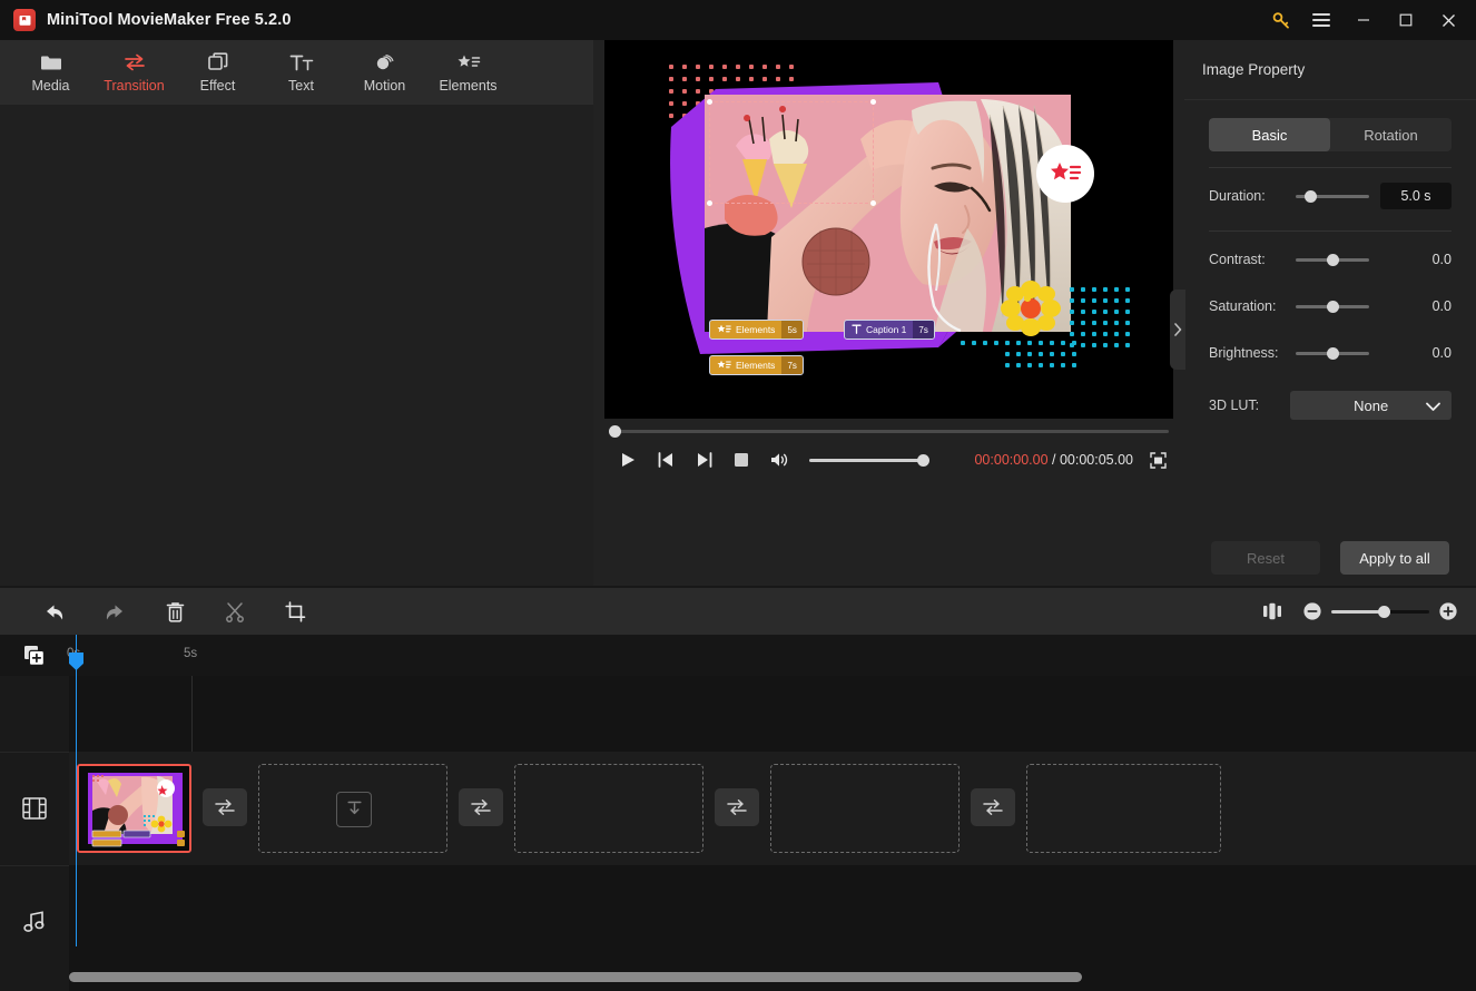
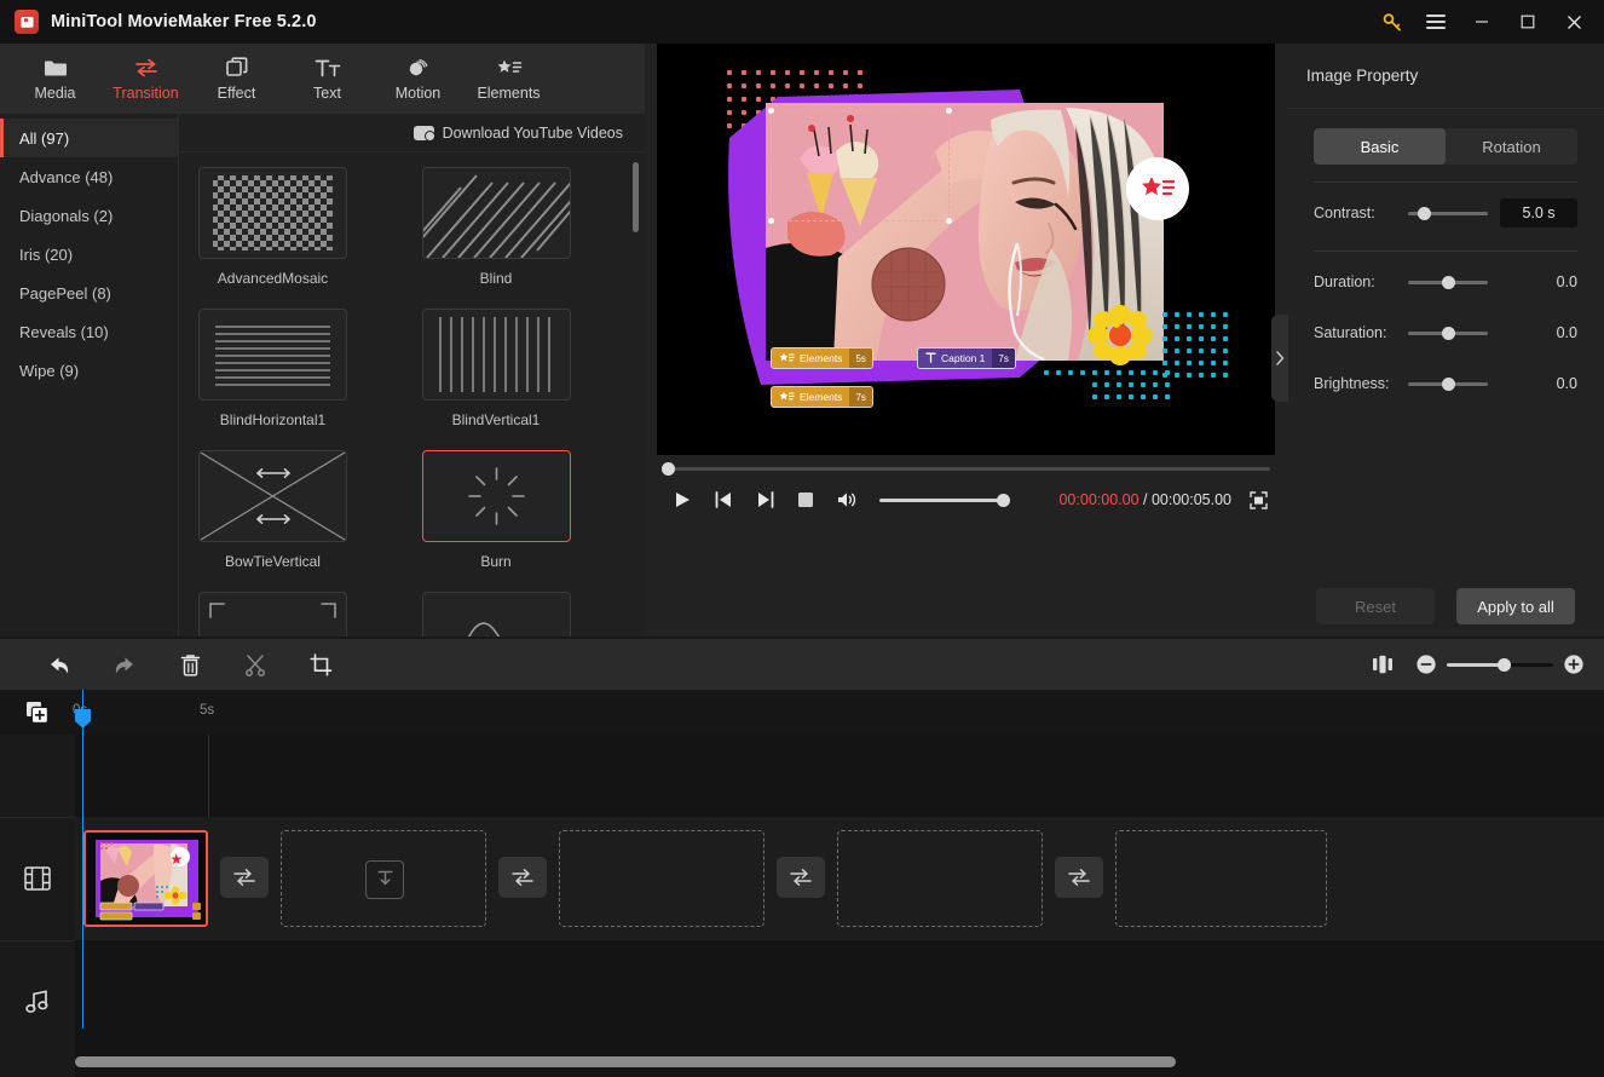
  MiniTool MovieMaker Free 5.2.0
  Media
  Transition
  Effect
  Text
  Motion
  Elements
+ All (97)
+ Advance (48)
+ Diagonals (2)
+ Iris (20)
+ PagePeel (8)
+ Reveals (10)
+ Wipe (9)
+ Download YouTube Videos
+ AdvancedMosaic
+ Blind
+ BlindHorizontal1
+ BlindVertical1
+ BowTieVertical
+ Burn
  Elements
  5s
  Caption 1
  7s
  Elements
  7s
  00:00:00.00 / 00:00:05.00
  Image Property
  Basic
  Rotation
- Duration:
+ Contrast:
  5.0 s
- Contrast:
+ Duration:
  0.0
  Saturation:
  0.0
  Brightness:
  0.0
- 3D LUT:
- None
  Reset
  Apply to all
  5s
